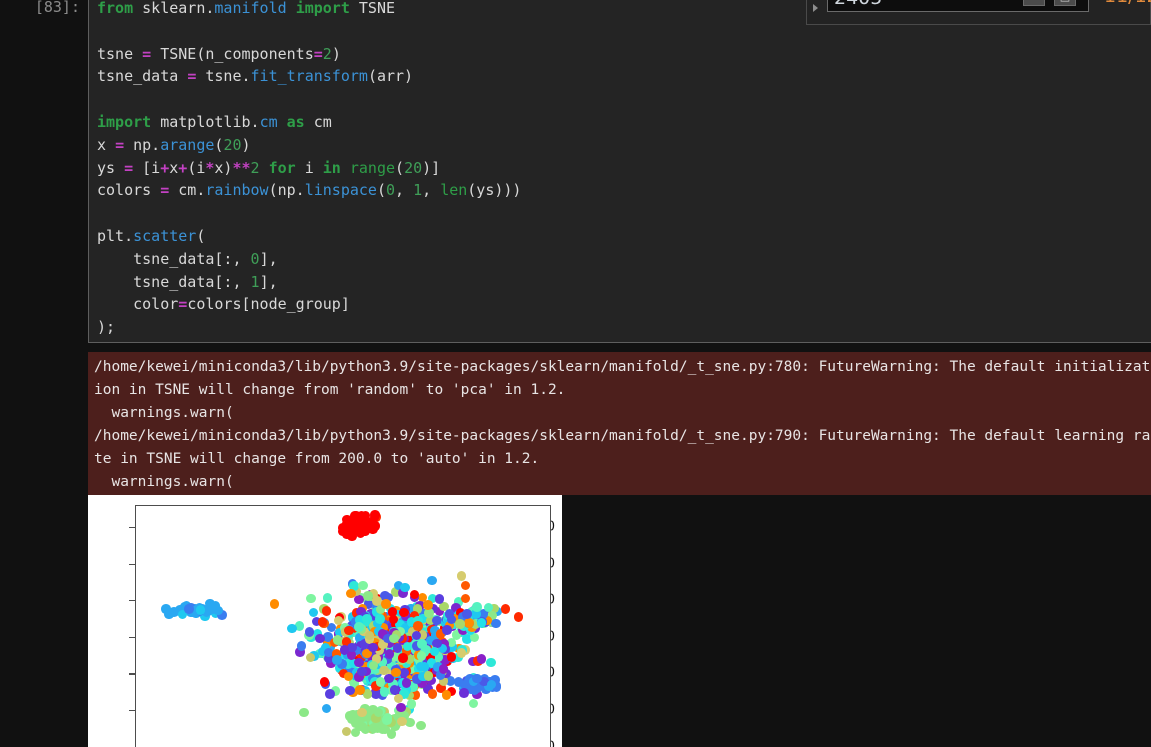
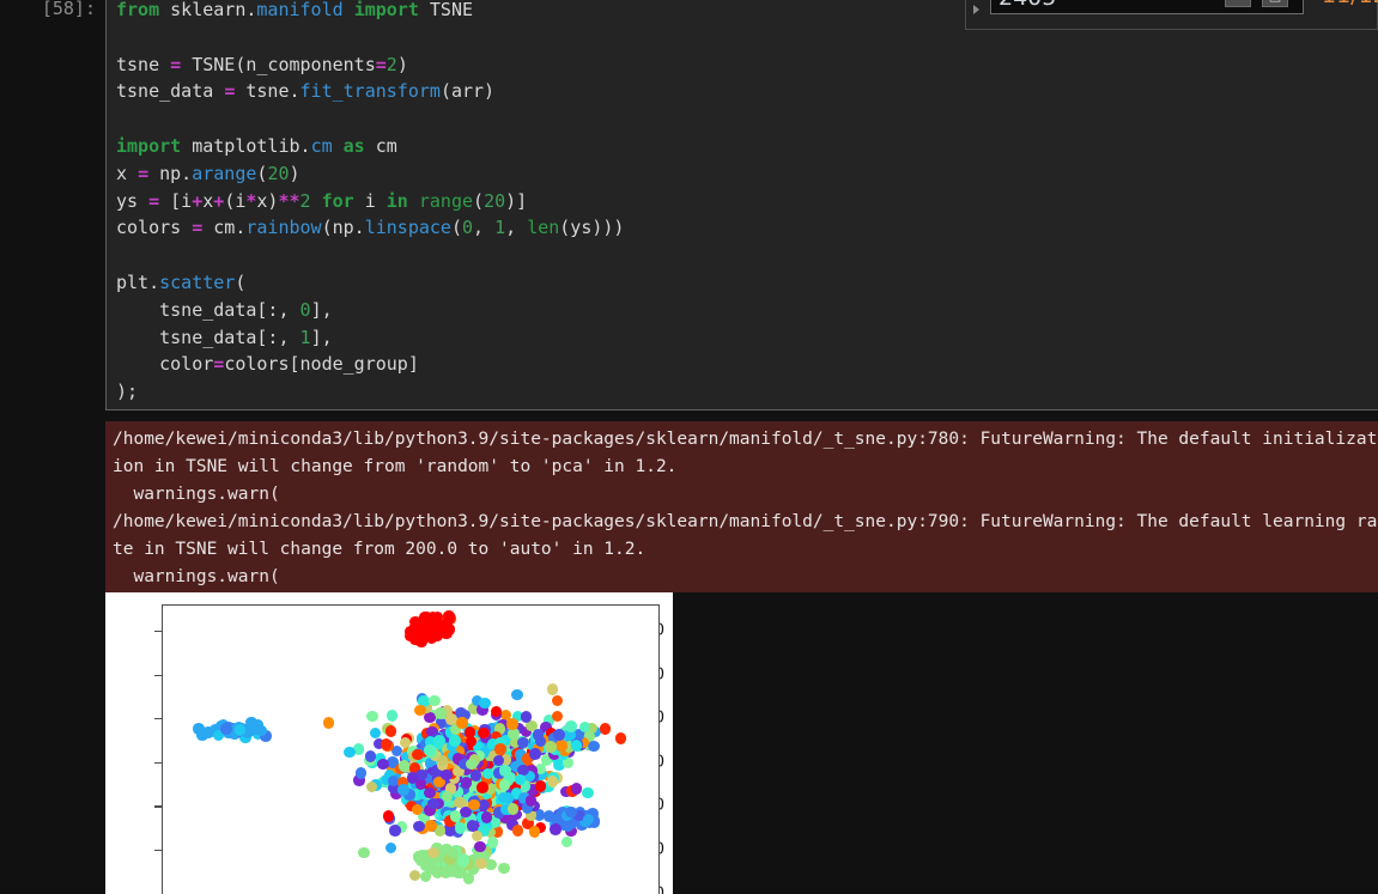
- [83]:
+ [58]:
  from sklearn.manifold import TSNE tsne = TSNE(n_components=2) tsne_data = tsne.fit_transform(arr) import matplotlib.cm as cm x = np.arange(20) ys = [i+x+(i*x)**2 for i in range(20)] colors = cm.rainbow(np.linspace(0, 1, len(ys))) plt.scatter( tsne_data[:, 0], tsne_data[:, 1], color=colors[node_group] );
  /home/kewei/miniconda3/lib/python3.9/site-packages/sklearn/manifold/_t_sne.py:780: FutureWarning: The default initializat
  ion in TSNE will change from 'random' to 'pca' in 1.2.
  warnings.warn(
  /home/kewei/miniconda3/lib/python3.9/site-packages/sklearn/manifold/_t_sne.py:790: FutureWarning: The default learning ra
  te in TSNE will change from 200.0 to 'auto' in 1.2.
  warnings.warn(
